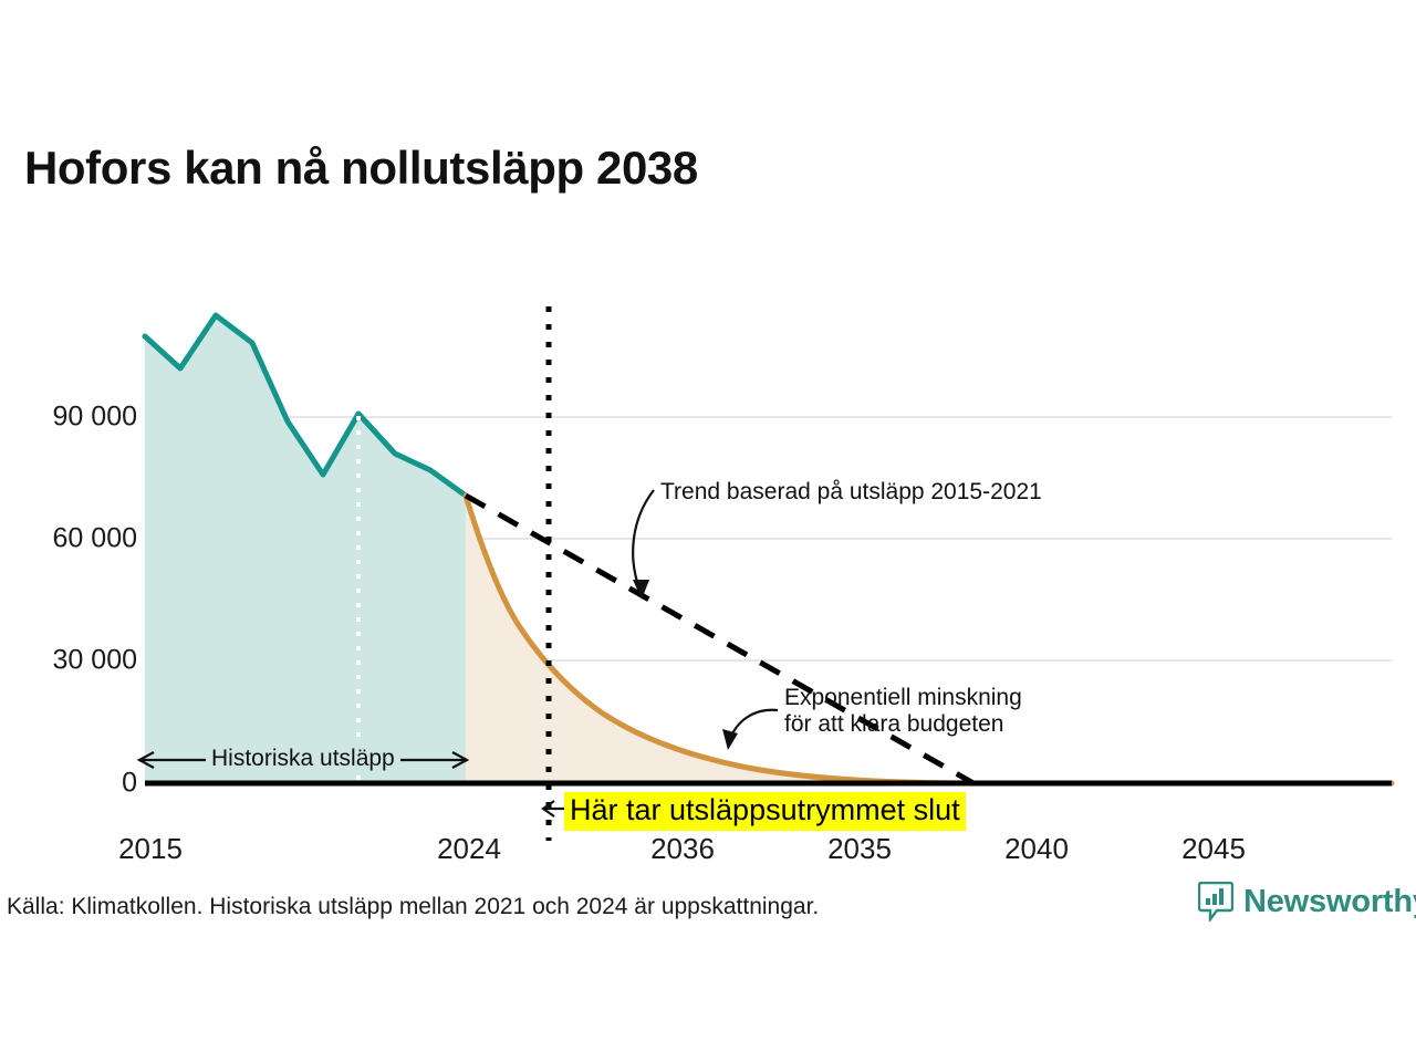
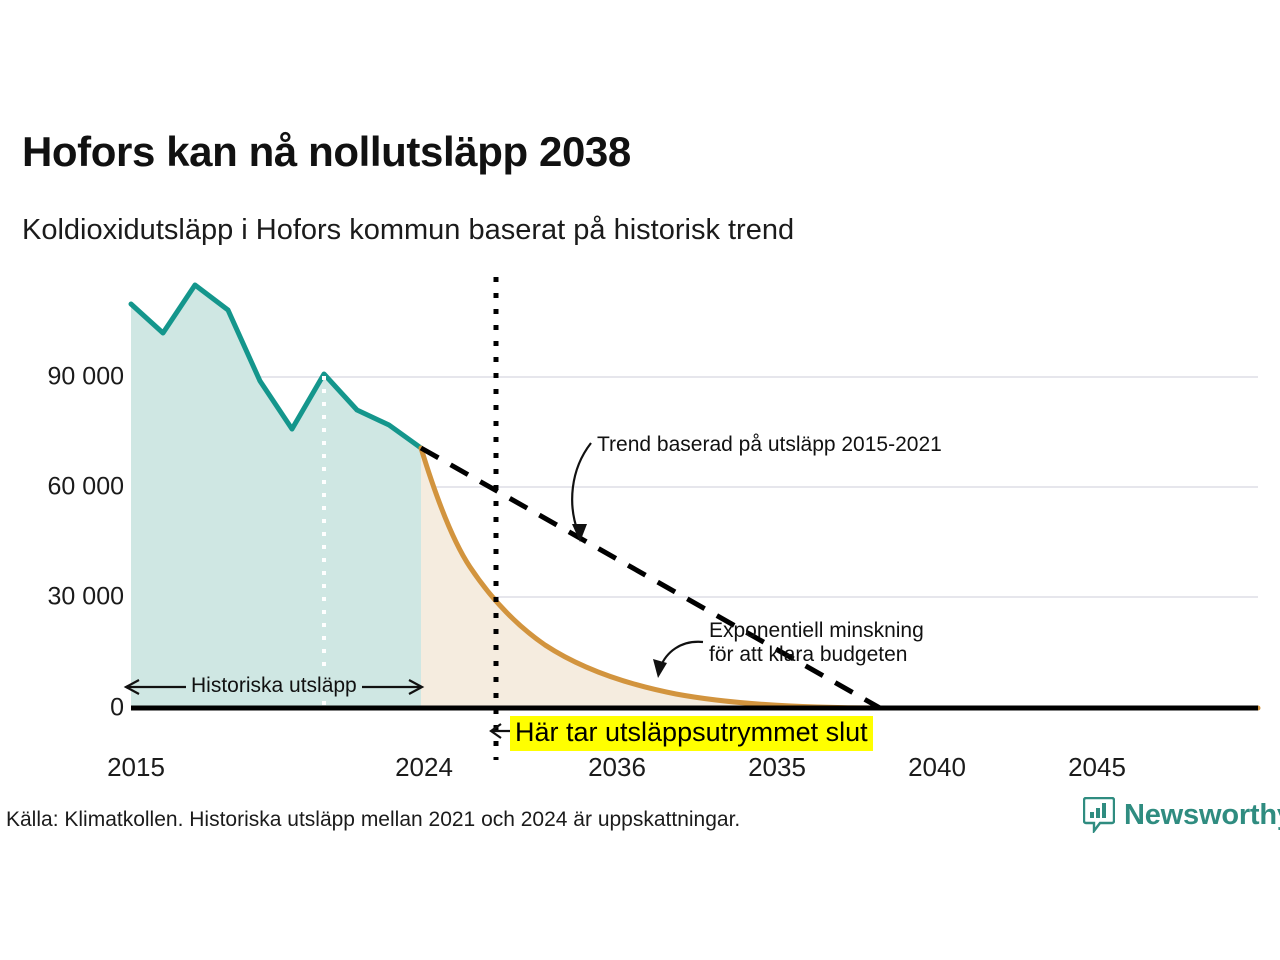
  Hofors kan nå nollutsläpp 2038
+ Koldioxidutsläpp i Hofors kommun baserat på historisk trend
  90 000
  60 000
  30 000
  0
  2015
  2024
  2036
  2035
  2040
  2045
  Trend baserad på utsläpp 2015-2021
  Exponentiell minskning
  för att klara budgeten
  Historiska utsläpp
  Här tar utsläppsutrymmet slut
  Källa: Klimatkollen. Historiska utsläpp mellan 2021 och 2024 är uppskattningar.
  Newsworth
